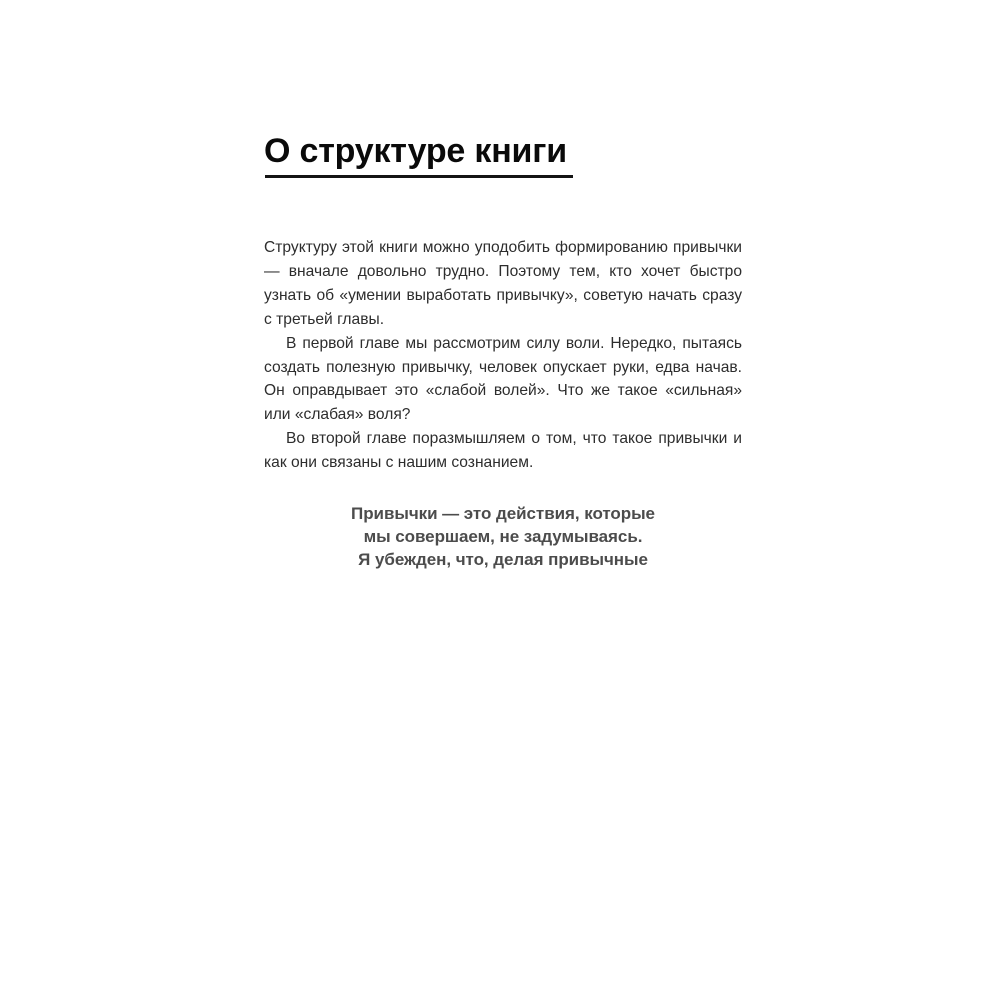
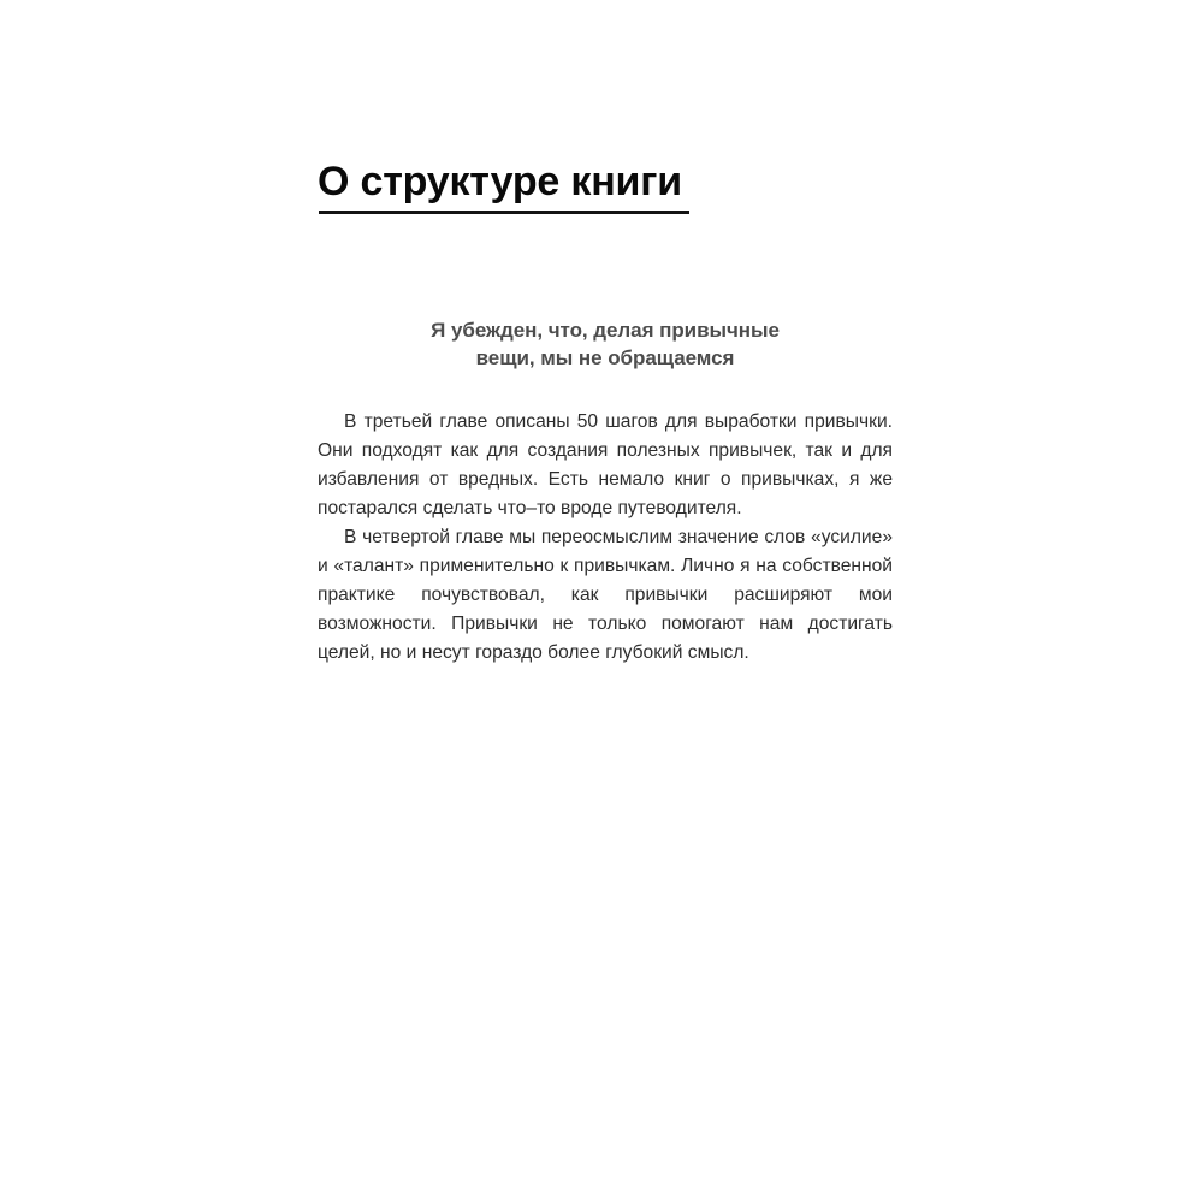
  О структуре книги
- Структуру этой книги можно уподобить формированию привычки — вначале довольно трудно. Поэтому тем, кто хочет быстро узнать об «умении выработать привычку», советую начать сразу с третьей главы.
- В первой главе мы рассмотрим силу воли. Нередко, пытаясь создать полезную привычку, человек опускает руки, едва начав. Он оправдывает это «слабой волей». Что же такое «сильная» или «слабая» воля?
- Во второй главе поразмышляем о том, что такое привычки и как они связаны с нашим сознанием.
- Привычки — это действия, которые
- мы совершаем, не задумываясь.
  Я убежден, что, делая привычные
+ вещи, мы не обращаемся
+ В третьей главе описаны 50 шагов для выработки привычки. Они подходят как для создания полезных привычек, так и для избавления от вредных. Есть немало книг о привычках, я же постарался сделать что–то вроде путеводителя.
+ В четвертой главе мы переосмыслим значение слов «усилие» и «талант» применительно к привычкам. Лично я на собственной практике почувствовал, как привычки расширяют мои возможности. Привычки не только помогают нам достигать целей, но и несут гораздо более глубокий смысл.
